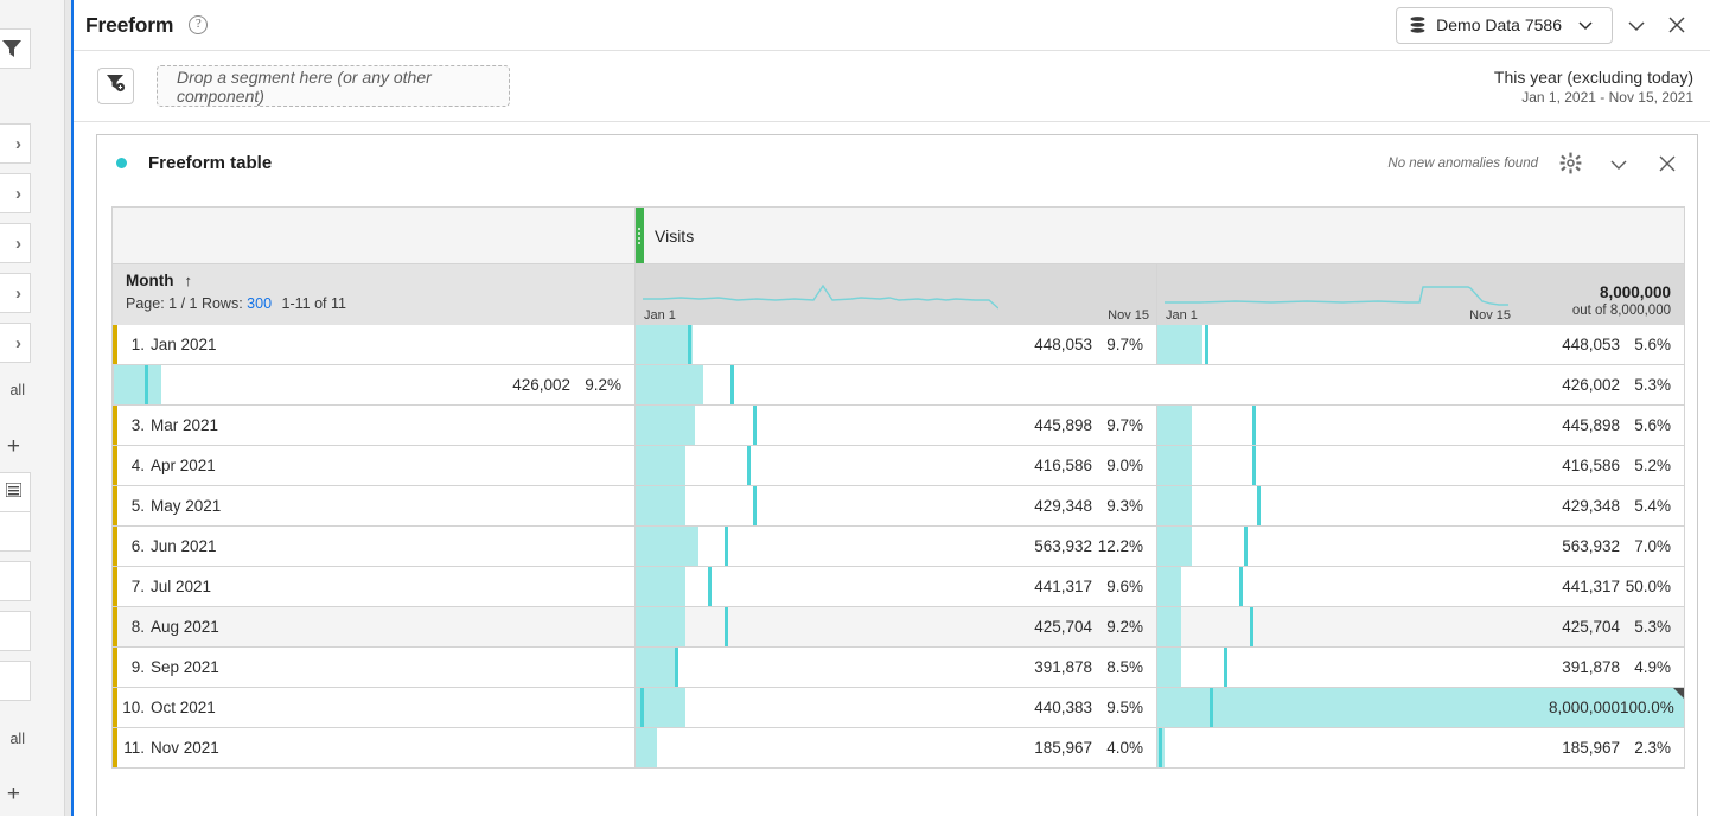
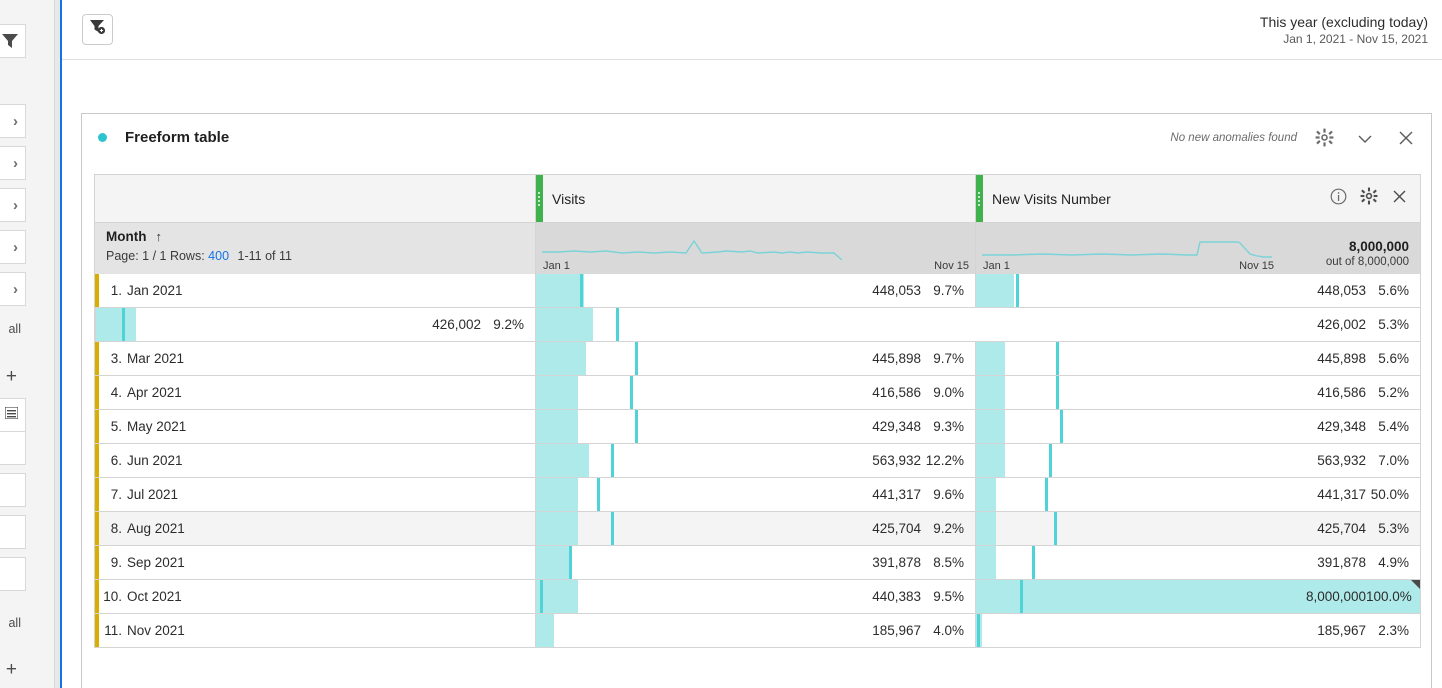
  ›
  ›
  ›
  ›
  ›
  all
  +
  all
  +
- Freeform
- ?
- Demo Data 7586
- Drop a segment here (or any other component)
  This year (excluding today)
  Jan 1, 2021 - Nov 15, 2021
  Freeform table
  No new anomalies found
  Visits
+ New Visits Number
  Month
  ↑
- Page: 1 / 1 Rows: 300 1-11 of 11
+ Page: 1 / 1 Rows: 400 1-11 of 11
  Jan 1
  Nov 15
  Jan 1
  Nov 15
  8,000,000
  out of 8,000,000
  1.
  Jan 2021
  448,053
  9.7%
  448,053
  5.6%
  426,002
  9.2%
  426,002
  5.3%
  3.
  Mar 2021
  445,898
  9.7%
  445,898
  5.6%
  4.
  Apr 2021
  416,586
  9.0%
  416,586
  5.2%
  5.
  May 2021
  429,348
  9.3%
  429,348
  5.4%
  6.
  Jun 2021
  563,932
  12.2%
  563,932
  7.0%
  7.
  Jul 2021
  441,317
  9.6%
  441,317
  50.0%
  8.
  Aug 2021
  425,704
  9.2%
  425,704
  5.3%
  9.
  Sep 2021
  391,878
  8.5%
  391,878
  4.9%
  10.
  Oct 2021
  440,383
  9.5%
  8,000,000
  100.0%
  11.
  Nov 2021
  185,967
  4.0%
  185,967
  2.3%
